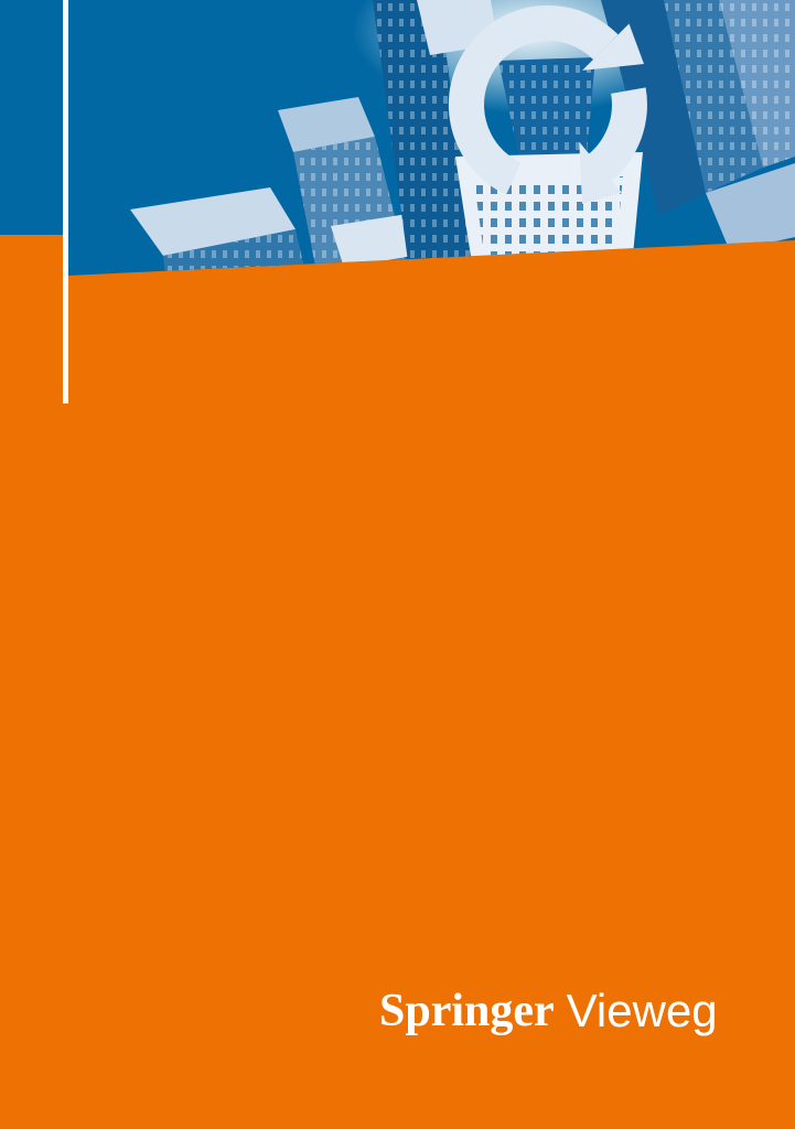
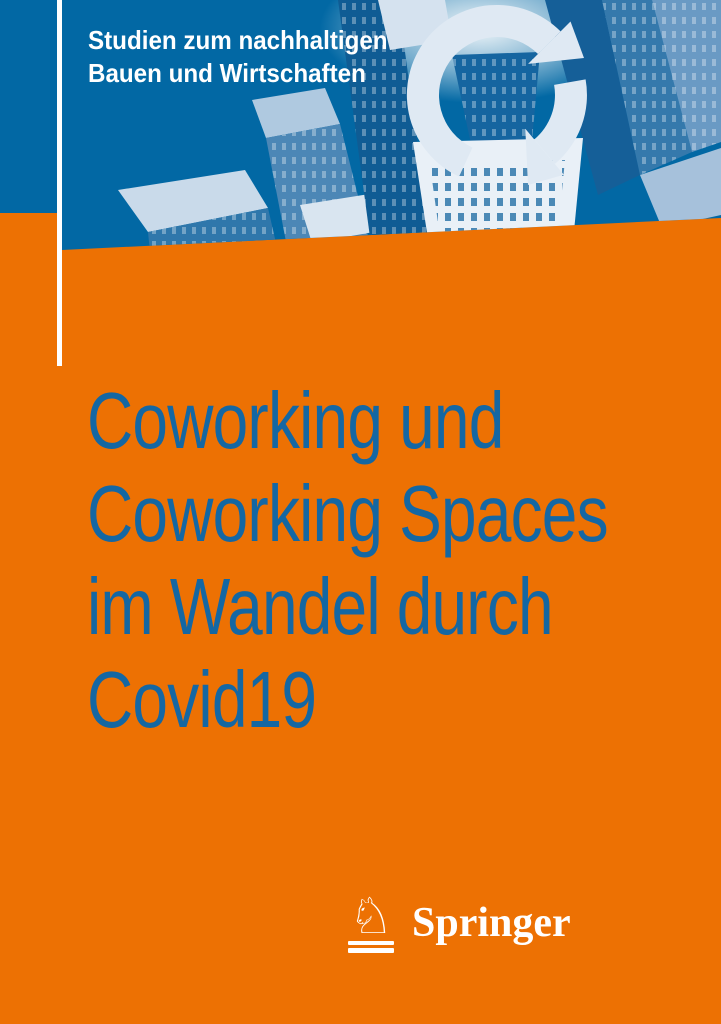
+ Studien zum nachhaltigen
+ Bauen und Wirtschaften
+ Coworking und
+ Coworking Spaces
+ im Wandel durch
+ Covid19
+ ♘
  Springer
- Vieweg
